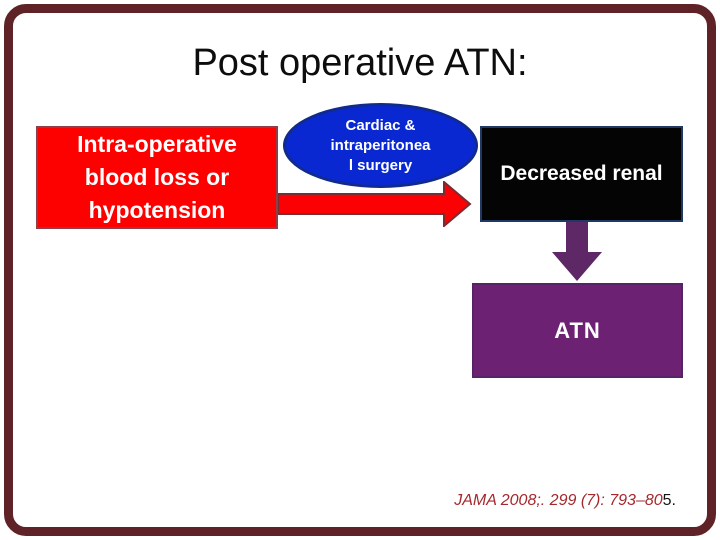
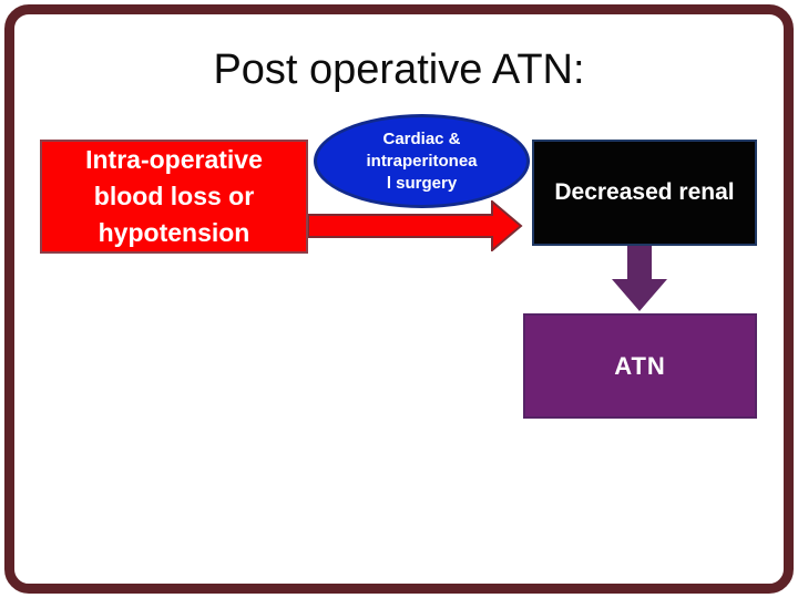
  Post operative ATN:
  Intra-operative
  blood loss or
  hypotension
  Cardiac &
  intraperitonea
  l surgery
  Decreased renal
  ATN
- JAMA 2008;. 299 (7): 793–805.
